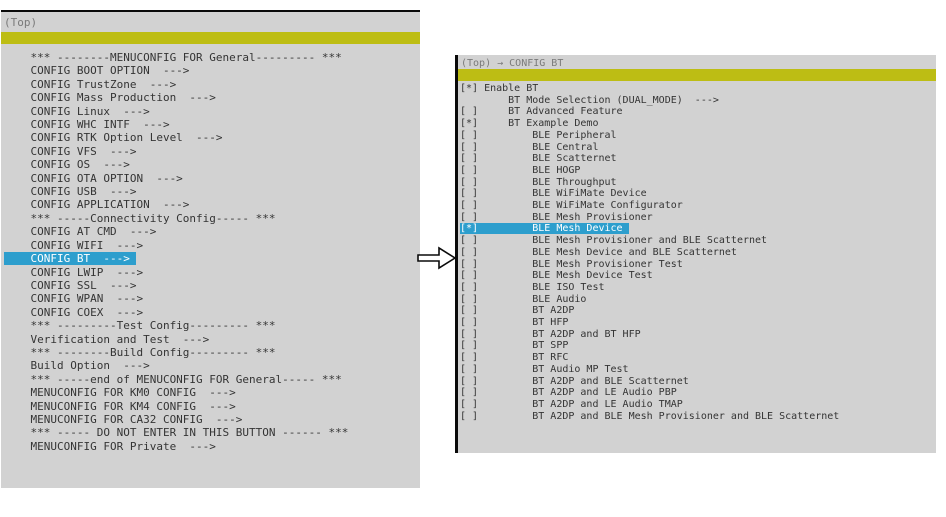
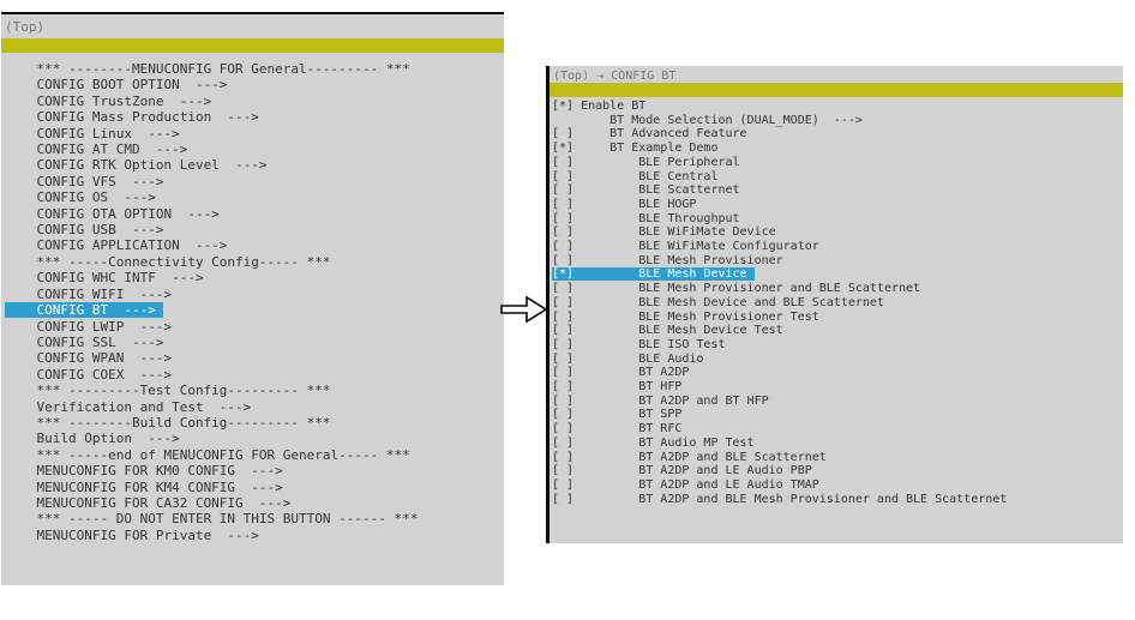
  (Top)
  *** --------MENUCONFIG FOR General--------- ***
  CONFIG BOOT OPTION --->
  CONFIG TrustZone --->
  CONFIG Mass Production --->
  CONFIG Linux --->
- CONFIG WHC INTF --->
+ CONFIG AT CMD --->
  CONFIG RTK Option Level --->
  CONFIG VFS --->
  CONFIG OS --->
  CONFIG OTA OPTION --->
  CONFIG USB --->
  CONFIG APPLICATION --->
  *** -----Connectivity Config----- ***
- CONFIG AT CMD --->
+ CONFIG WHC INTF --->
  CONFIG WIFI --->
  CONFIG BT --->
  CONFIG LWIP --->
  CONFIG SSL --->
  CONFIG WPAN --->
  CONFIG COEX --->
  *** ---------Test Config--------- ***
  Verification and Test --->
  *** --------Build Config--------- ***
  Build Option --->
  *** -----end of MENUCONFIG FOR General----- ***
  MENUCONFIG FOR KM0 CONFIG --->
  MENUCONFIG FOR KM4 CONFIG --->
  MENUCONFIG FOR CA32 CONFIG --->
  *** ----- DO NOT ENTER IN THIS BUTTON ------ ***
  MENUCONFIG FOR Private --->
  (Top) → CONFIG BT
  [*] Enable BT
  BT Mode Selection (DUAL_MODE) --->
  [ ] BT Advanced Feature
  [*] BT Example Demo
  [ ] BLE Peripheral
  [ ] BLE Central
  [ ] BLE Scatternet
  [ ] BLE HOGP
  [ ] BLE Throughput
  [ ] BLE WiFiMate Device
  [ ] BLE WiFiMate Configurator
  [ ] BLE Mesh Provisioner
  [*] BLE Mesh Device
  [ ] BLE Mesh Provisioner and BLE Scatternet
  [ ] BLE Mesh Device and BLE Scatternet
  [ ] BLE Mesh Provisioner Test
  [ ] BLE Mesh Device Test
  [ ] BLE ISO Test
  [ ] BLE Audio
  [ ] BT A2DP
  [ ] BT HFP
  [ ] BT A2DP and BT HFP
  [ ] BT SPP
  [ ] BT RFC
  [ ] BT Audio MP Test
  [ ] BT A2DP and BLE Scatternet
  [ ] BT A2DP and LE Audio PBP
  [ ] BT A2DP and LE Audio TMAP
  [ ] BT A2DP and BLE Mesh Provisioner and BLE Scatternet
